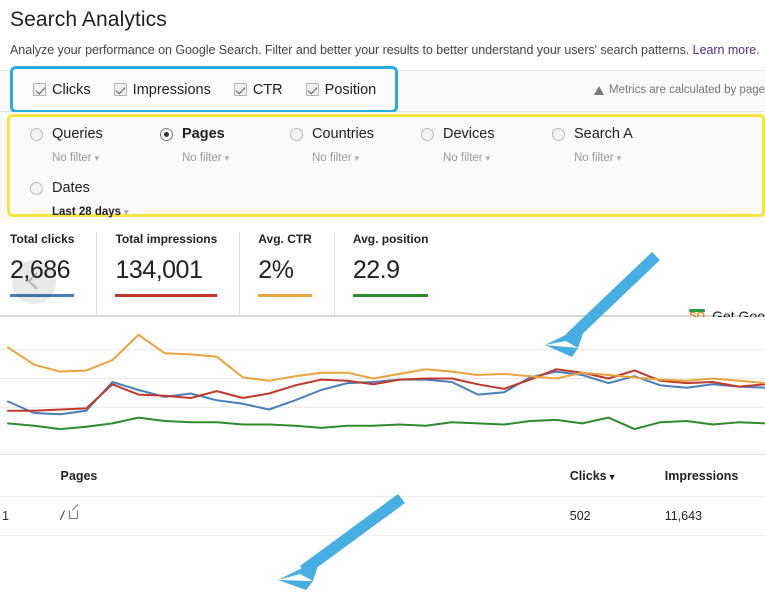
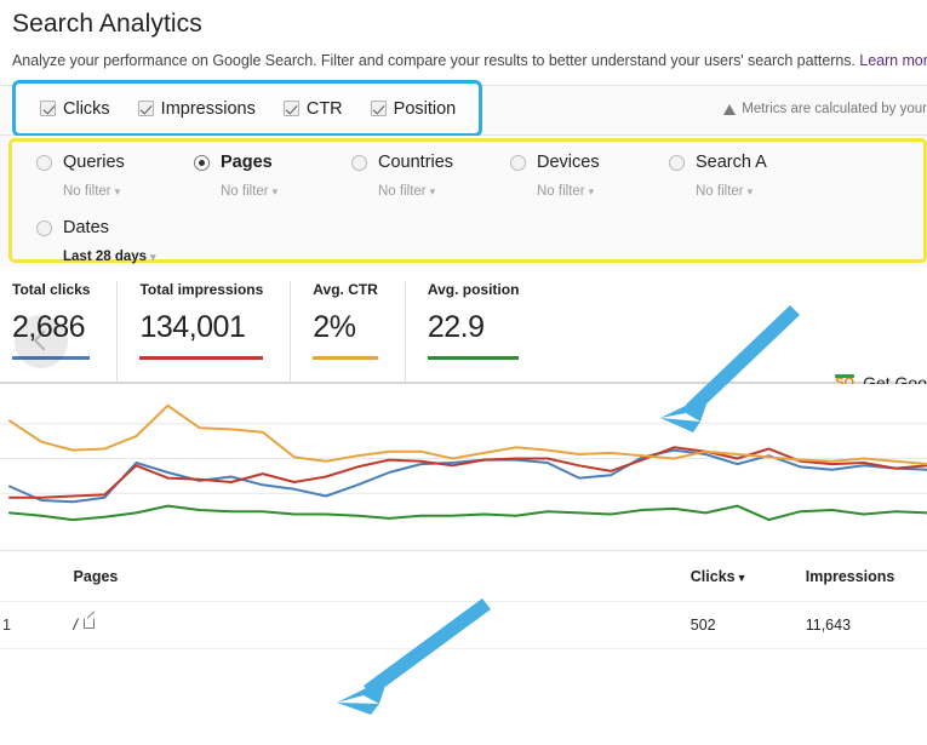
  Search Analytics
- Analyze your performance on Google Search. Filter and better your results to better understand your users' search patterns. Learn more.
+ Analyze your performance on Google Search. Filter and compare your results to better understand your users' search patterns. Learn mor
- Metrics are calculated by page
+ Metrics are calculated by your
  Clicks
  Impressions
  CTR
  Position
  Queries
  No filter ▾
  Pages
  No filter ▾
  Countries
  No filter ▾
  Devices
  No filter ▾
  Search A
  No filter ▾
  Dates
  Last 28 days ▾
  Total clicks
  2,686
  Total impressions
  134,001
  Avg. CTR
  2%
  Avg. position
  22.9
  SQ
  Get Goo
  	Pages	Clicks▼	Impressions
  1	/	502	11,643
